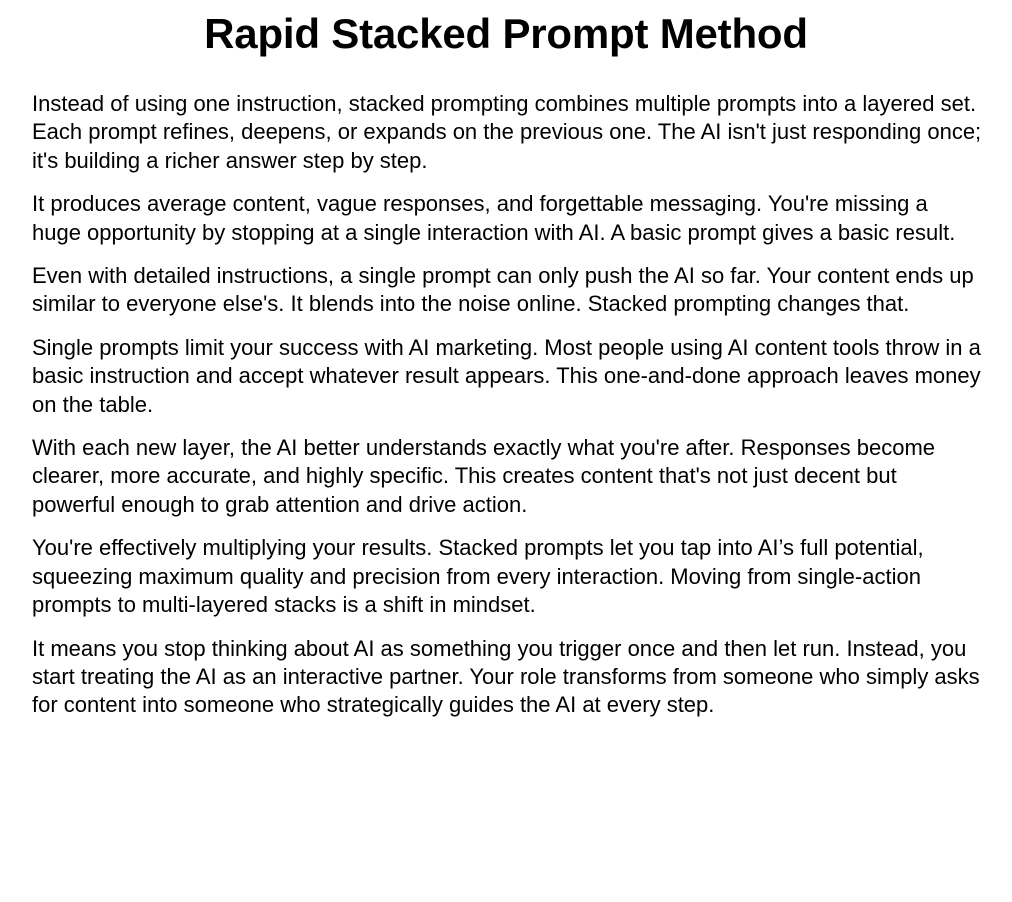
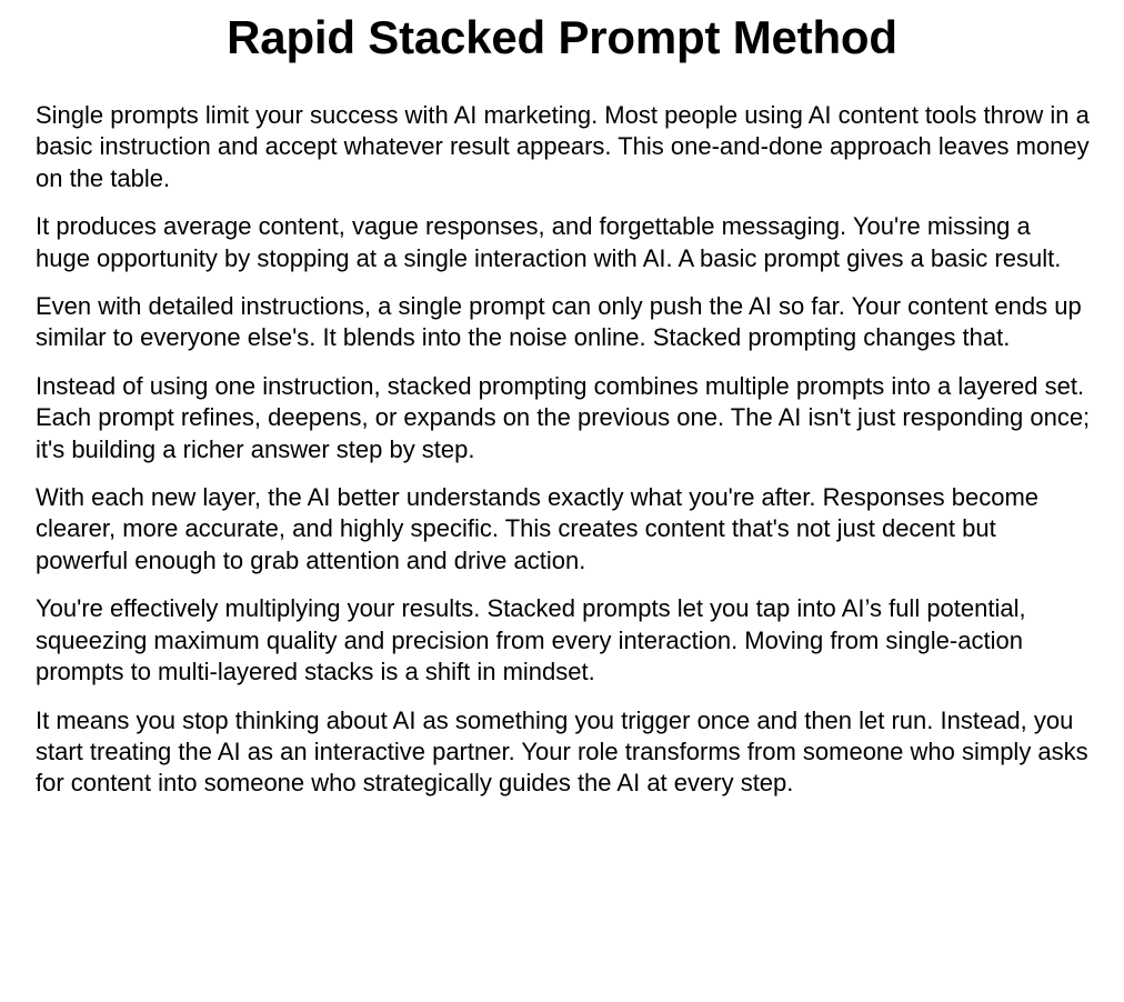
  Rapid Stacked Prompt Method
- Instead of using one instruction, stacked prompting combines multiple prompts into a layered set. Each prompt refines, deepens, or expands on the previous one. The AI isn't just responding once; it's building a richer answer step by step.
+ Single prompts limit your success with AI marketing. Most people using AI content tools throw in a basic instruction and accept whatever result appears. This one-and-done approach leaves money on the table.
  It produces average content, vague responses, and forgettable messaging. You're missing a huge opportunity by stopping at a single interaction with AI. A basic prompt gives a basic result.
  Even with detailed instructions, a single prompt can only push the AI so far. Your content ends up similar to everyone else's. It blends into the noise online. Stacked prompting changes that.
- Single prompts limit your success with AI marketing. Most people using AI content tools throw in a basic instruction and accept whatever result appears. This one-and-done approach leaves money on the table.
+ Instead of using one instruction, stacked prompting combines multiple prompts into a layered set. Each prompt refines, deepens, or expands on the previous one. The AI isn't just responding once; it's building a richer answer step by step.
  With each new layer, the AI better understands exactly what you're after. Responses become clearer, more accurate, and highly specific. This creates content that's not just decent but powerful enough to grab attention and drive action.
  You're effectively multiplying your results. Stacked prompts let you tap into AI’s full potential, squeezing maximum quality and precision from every interaction. Moving from single-action prompts to multi-layered stacks is a shift in mindset.
  It means you stop thinking about AI as something you trigger once and then let run. Instead, you start treating the AI as an interactive partner. Your role transforms from someone who simply asks for content into someone who strategically guides the AI at every step.
